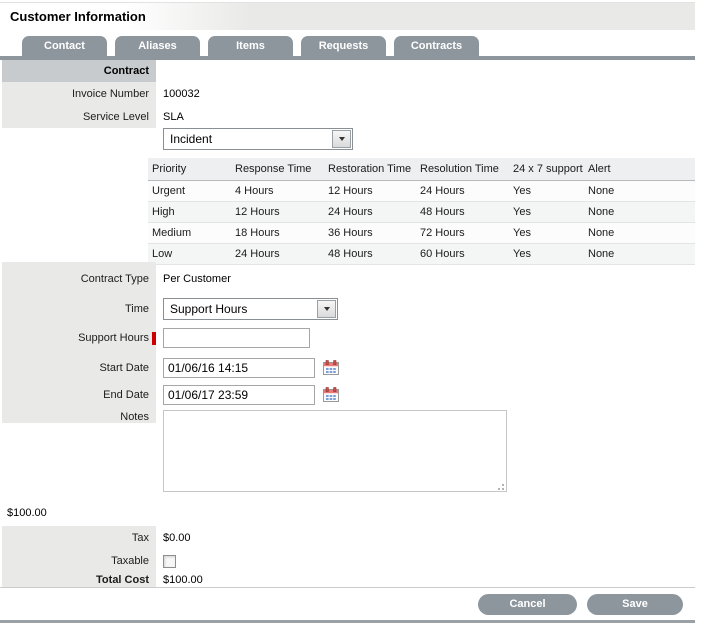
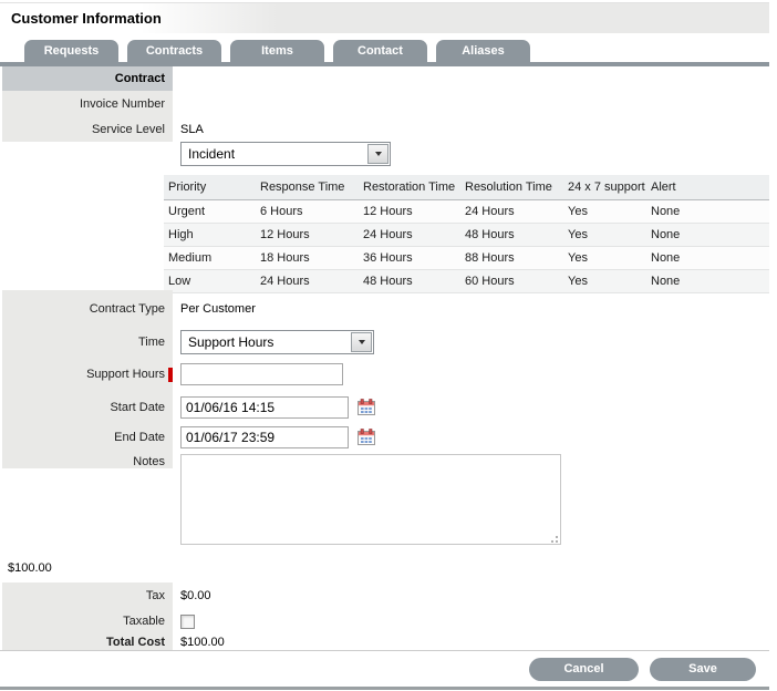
  Customer Information
- Contact
+ Requests
- Aliases
+ Contracts
  Items
- Requests
+ Contact
- Contracts
+ Aliases
  Contract
  Invoice Number
- 100032
  Service Level
  SLA
  Incident
  Priority	Response Time	Restoration Time	Resolution Time	24 x 7 support	Alert
- Urgent	4 Hours	12 Hours	24 Hours	Yes	None
+ Urgent	6 Hours	12 Hours	24 Hours	Yes	None
  High	12 Hours	24 Hours	48 Hours	Yes	None
- Medium	18 Hours	36 Hours	72 Hours	Yes	None
+ Medium	18 Hours	36 Hours	88 Hours	Yes	None
  Low	24 Hours	48 Hours	60 Hours	Yes	None
  Contract Type
  Per Customer
  Time
  Support Hours
  Support Hours
  Start Date
  01/06/16 14:15
  End Date
  01/06/17 23:59
  Notes
  $100.00
  Tax
  $0.00
  Taxable
  Total Cost
  $100.00
  Cancel
  Save
